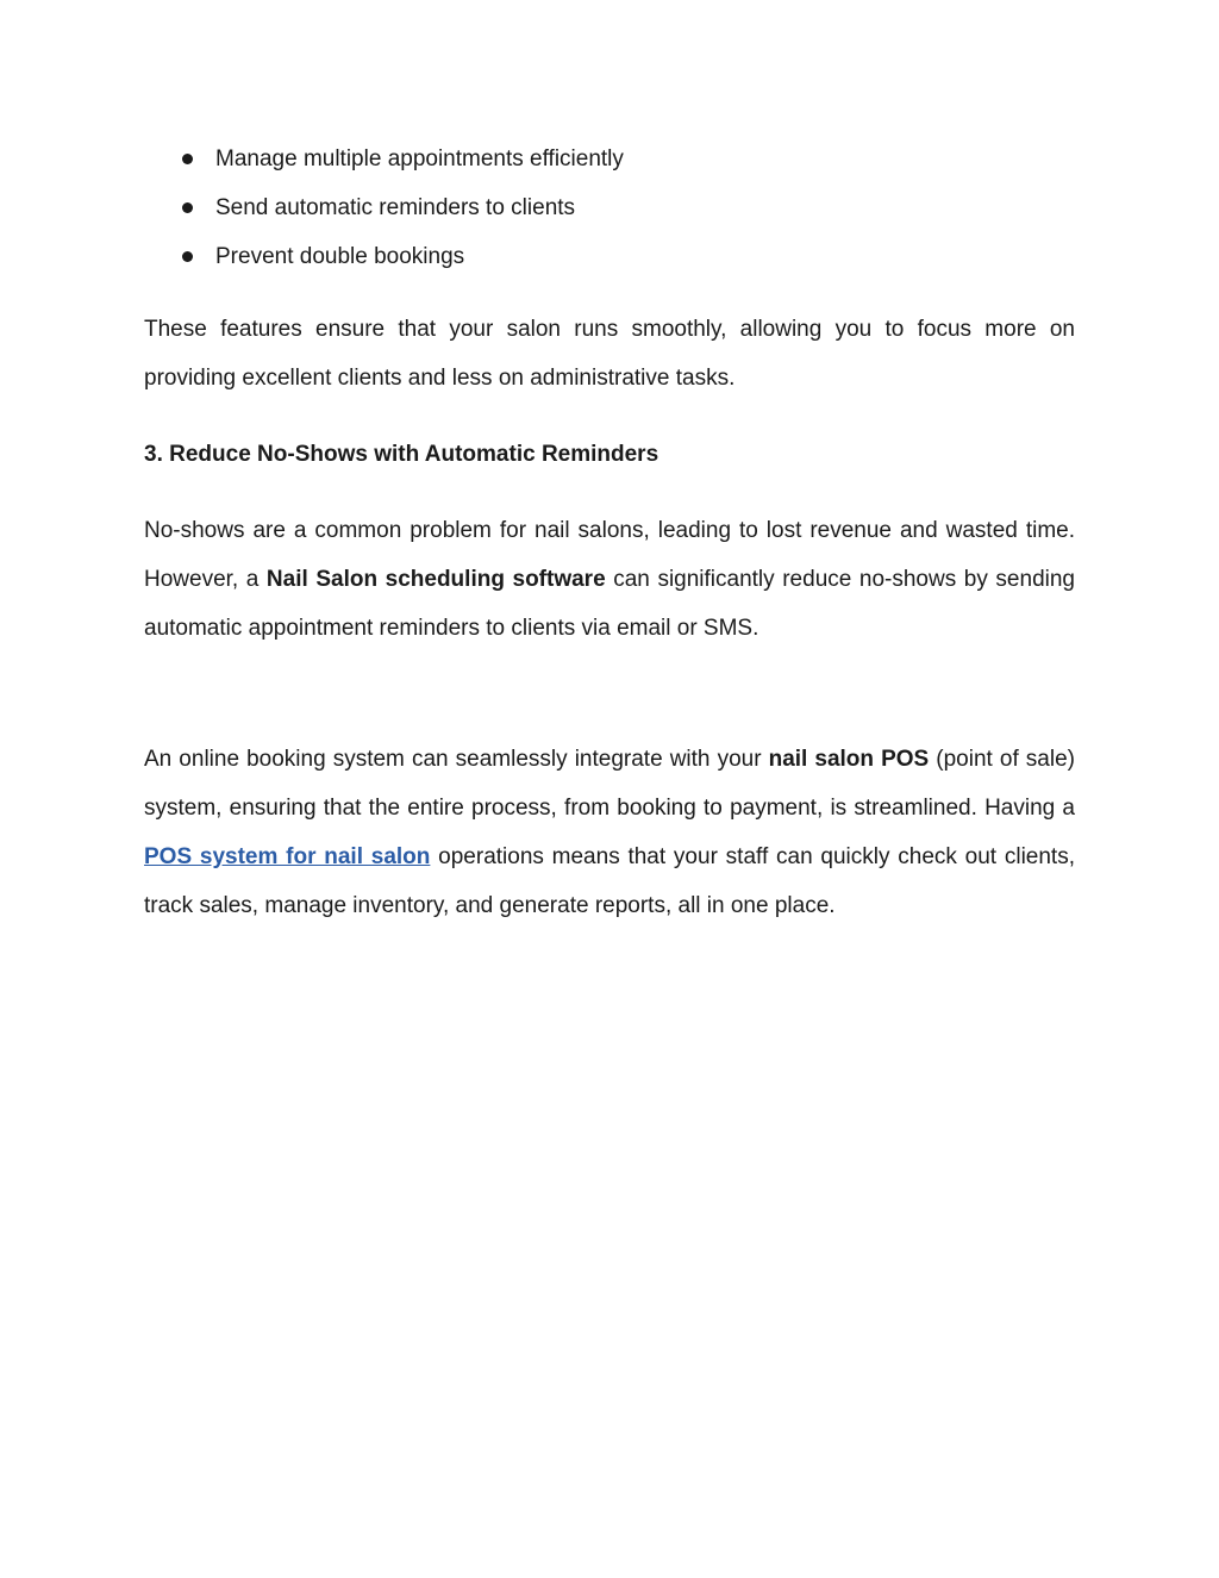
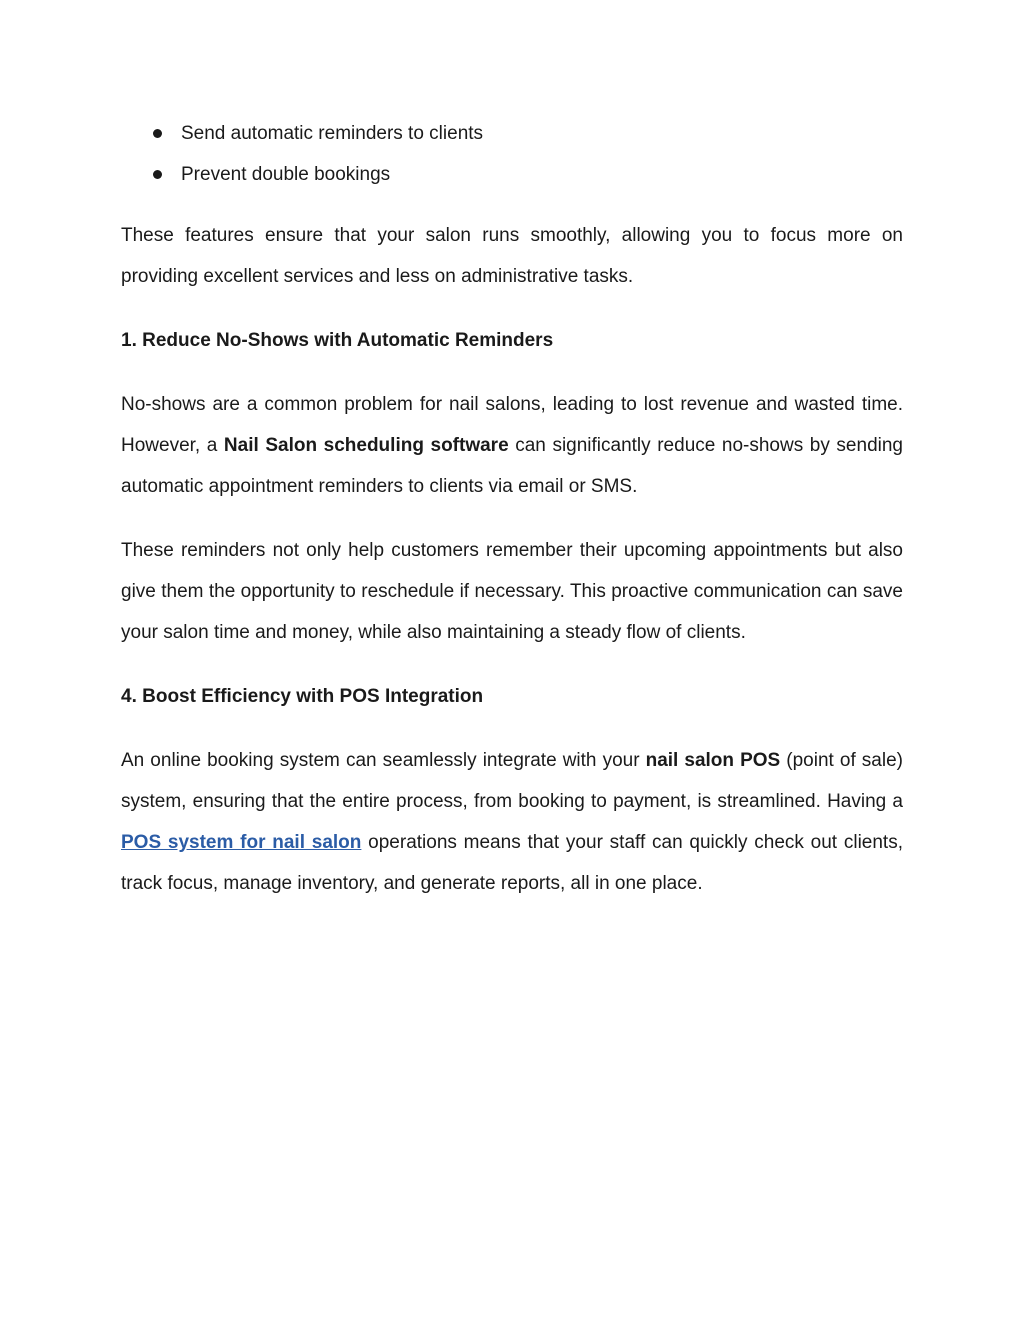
- Manage multiple appointments efficiently
  Send automatic reminders to clients
  Prevent double bookings
- These features ensure that your salon runs smoothly, allowing you to focus more on providing excellent clients and less on administrative tasks.
+ These features ensure that your salon runs smoothly, allowing you to focus more on providing excellent services and less on administrative tasks.
- 3. Reduce No-Shows with Automatic Reminders
+ 1. Reduce No-Shows with Automatic Reminders
  No-shows are a common problem for nail salons, leading to lost revenue and wasted time. However, a Nail Salon scheduling software can significantly reduce no-shows by sending automatic appointment reminders to clients via email or SMS.
+ These reminders not only help customers remember their upcoming appointments but also give them the opportunity to reschedule if necessary. This proactive communication can save your salon time and money, while also maintaining a steady flow of clients.
+ 4. Boost Efficiency with POS Integration
- An online booking system can seamlessly integrate with your nail salon POS (point of sale) system, ensuring that the entire process, from booking to payment, is streamlined. Having a POS system for nail salon operations means that your staff can quickly check out clients, track sales, manage inventory, and generate reports, all in one place.
+ An online booking system can seamlessly integrate with your nail salon POS (point of sale) system, ensuring that the entire process, from booking to payment, is streamlined. Having a POS system for nail salon operations means that your staff can quickly check out clients, track focus, manage inventory, and generate reports, all in one place.
